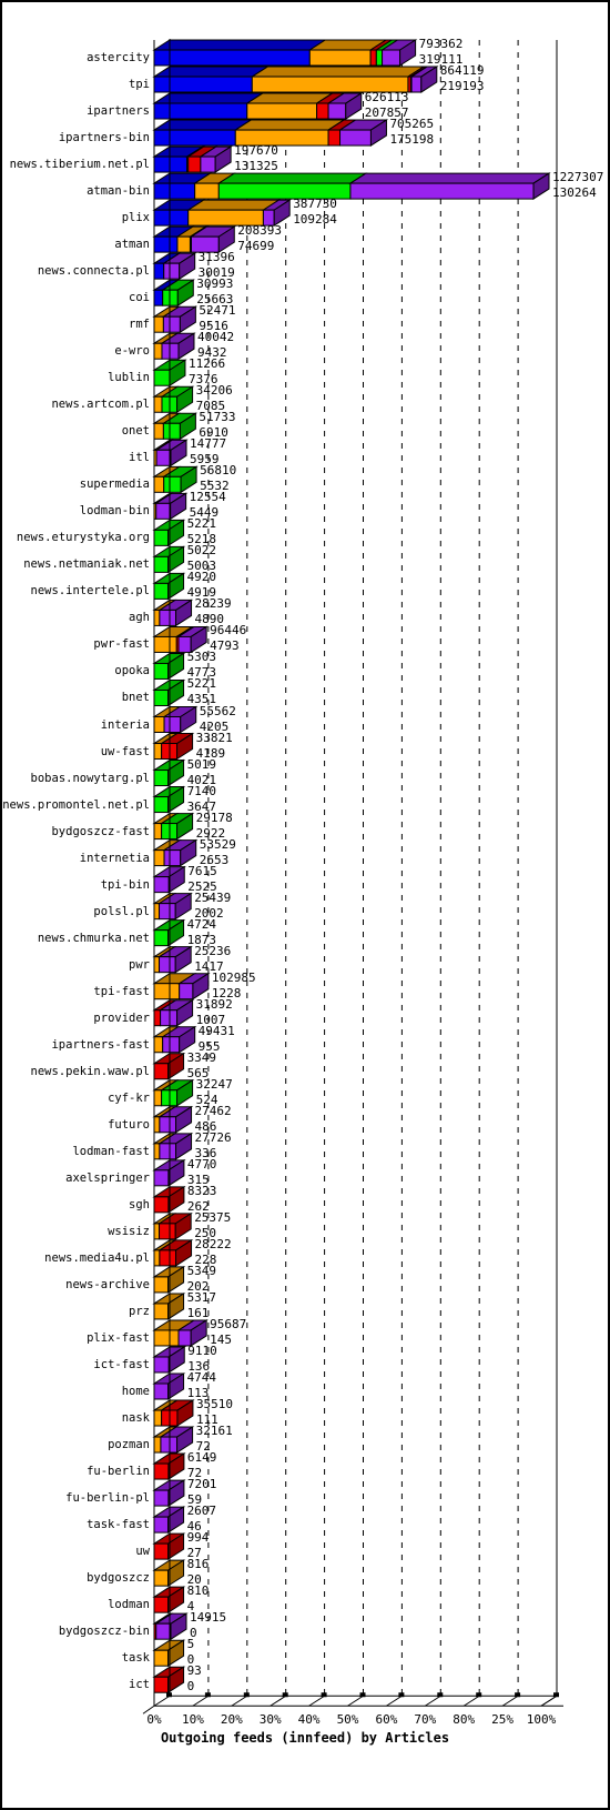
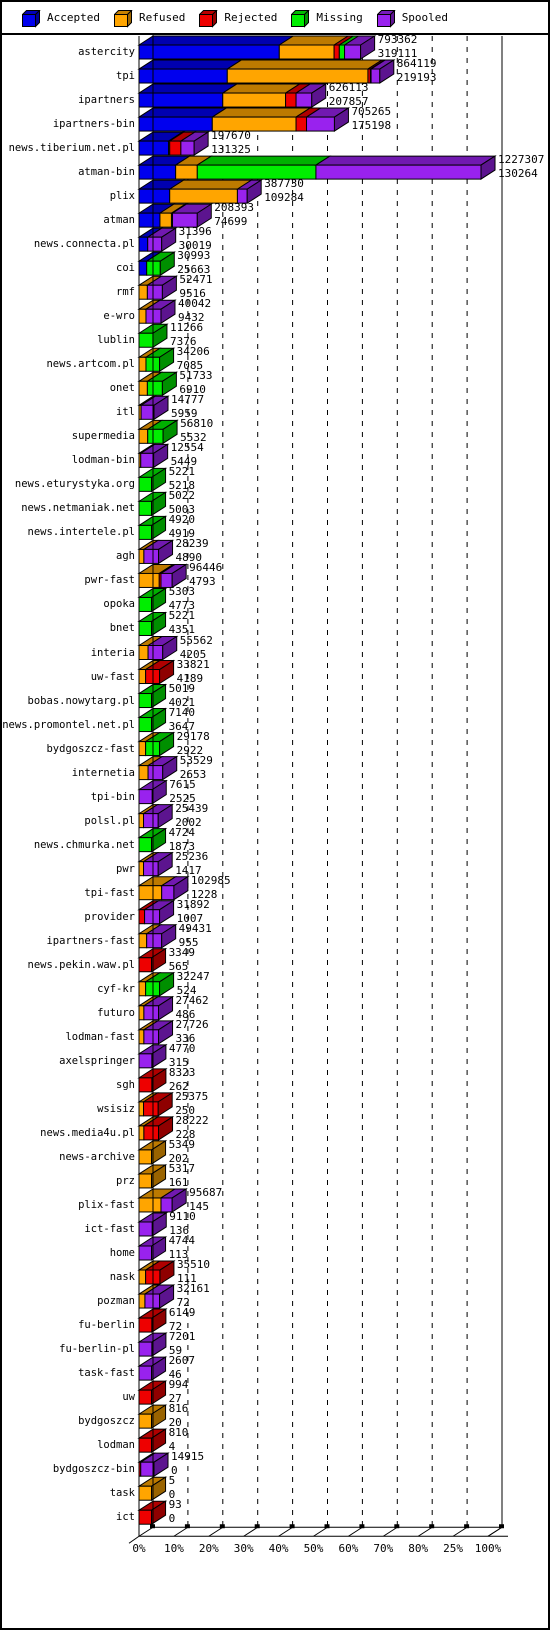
+ Accepted
+ Refused
+ Rejected
+ Missing
+ Spooled
  astercity
  793362
  319111
  tpi
  864119
  219193
  ipartners
  626113
  207857
  ipartners-bin
  705265
  175198
  news.tiberium.net.pl
  197670
  131325
  atman-bin
  1227307
  130264
  plix
  387730
  109284
  atman
  208393
  74699
  news.connecta.pl
  31396
  30019
  coi
  30993
  25663
  rmf
  52471
  9516
  e-wro
  40042
  9432
  lublin
  11266
  7376
  news.artcom.pl
  34206
  7085
  onet
  51733
  6910
  itl
  14777
  5959
  supermedia
  56810
  5532
  lodman-bin
  12554
  5449
  news.eturystyka.org
  5221
  5218
  news.netmaniak.net
  5022
  5003
  news.intertele.pl
  4920
  4919
  agh
  28239
  4890
  pwr-fast
  96446
  4793
  opoka
  5303
  4773
  bnet
  5221
  4351
  interia
  55562
  4205
  uw-fast
  33821
  4189
  bobas.nowytarg.pl
  5019
  4021
  news.promontel.net.pl
  7140
  3647
  bydgoszcz-fast
  29178
  2922
  internetia
  53529
  2653
  tpi-bin
  7615
  2525
  polsl.pl
  25439
  2002
  news.chmurka.net
  4724
  1873
  pwr
  25236
  1417
  tpi-fast
  102985
  1228
  provider
  31892
  1007
  ipartners-fast
  49431
  955
  news.pekin.waw.pl
  3349
  565
  cyf-kr
  32247
  524
  futuro
  27462
  486
  lodman-fast
  27726
  336
  axelspringer
  4770
  315
  sgh
  8323
  262
  wsisiz
  25375
  250
  news.media4u.pl
  28222
  228
  news-archive
  5349
  202
  prz
  5317
  161
  plix-fast
  95687
  145
  ict-fast
  9110
  136
  home
  4744
  113
  nask
  35510
  111
  pozman
  32161
  72
  fu-berlin
  6149
  72
  fu-berlin-pl
  7201
  59
  task-fast
  2607
  46
  uw
  994
  27
  bydgoszcz
  816
  20
  lodman
  810
  4
  bydgoszcz-bin
  14915
  0
  task
  5
  0
  ict
  93
  0
  0%
  10%
  20%
  30%
  40%
  50%
  60%
  70%
  80%
  25%
  100%
- Outgoing feeds (innfeed) by Articles
